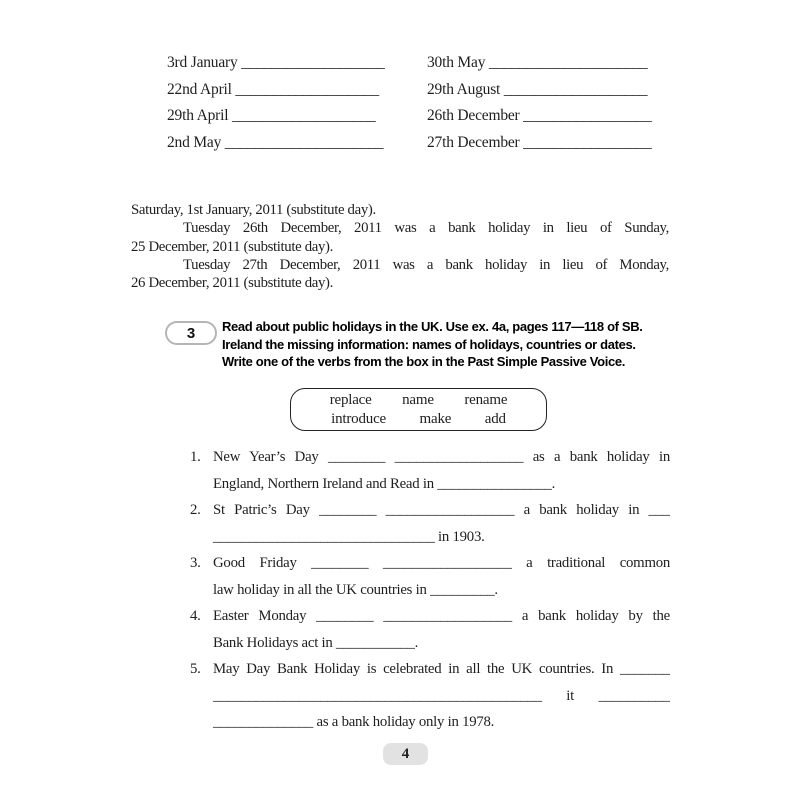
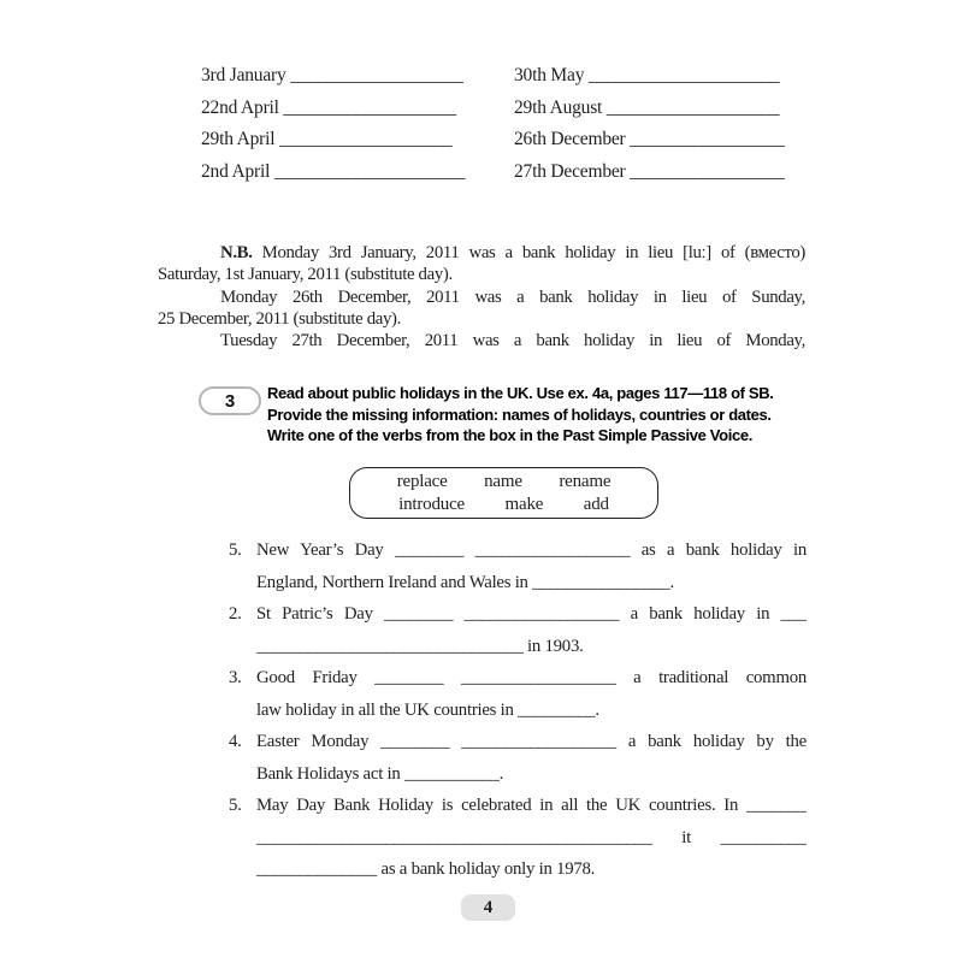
  3rd January ___________________
  22nd April ___________________
  29th April ___________________
- 2nd May _____________________
+ 2nd April _____________________
  30th May _____________________
  29th August ___________________
  26th December _________________
  27th December _________________
+ N.B. Monday 3rd January, 2011 was a bank holiday in lieu [luː] of (вместо)
  Saturday, 1st January, 2011 (substitute day).
- Tuesday 26th December, 2011 was a bank holiday in lieu of Sunday,
+ Monday 26th December, 2011 was a bank holiday in lieu of Sunday,
  25 December, 2011 (substitute day).
  Tuesday 27th December, 2011 was a bank holiday in lieu of Monday,
- 26 December, 2011 (substitute day).
  3
  Read about public holidays in the UK. Use ex. 4a, pages 117—118 of SB.
- Ireland the missing information: names of holidays, countries or dates.
+ Provide the missing information: names of holidays, countries or dates.
  Write one of the verbs from the box in the Past Simple Passive Voice.
  replace name rename
  introduce make add
- 1. New Year’s Day ________ __________________ as a bank holiday in
+ 5. New Year’s Day ________ __________________ as a bank holiday in
- England, Northern Ireland and Read in ________________.
+ England, Northern Ireland and Wales in ________________.
  2. St Patric’s Day ________ __________________ a bank holiday in ___
  _______________________________ in 1903.
  3. Good Friday ________ __________________ a traditional common
  law holiday in all the UK countries in _________.
  4. Easter Monday ________ __________________ a bank holiday by the
  Bank Holidays act in ___________.
  5. May Day Bank Holiday is celebrated in all the UK countries. In _______
  ______________________________________________ it __________
  ______________ as a bank holiday only in 1978.
  4
